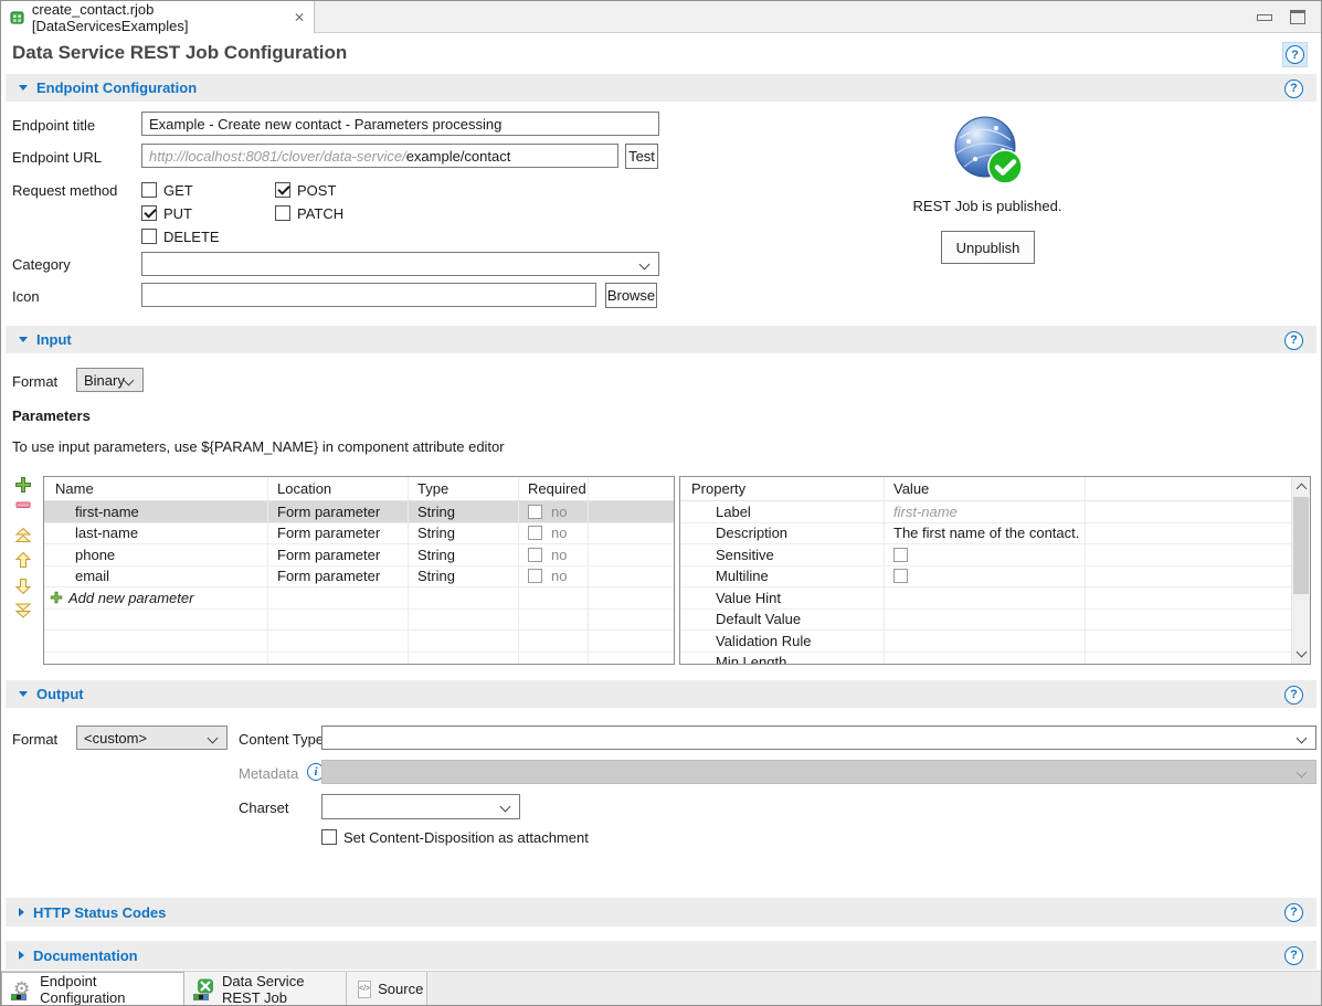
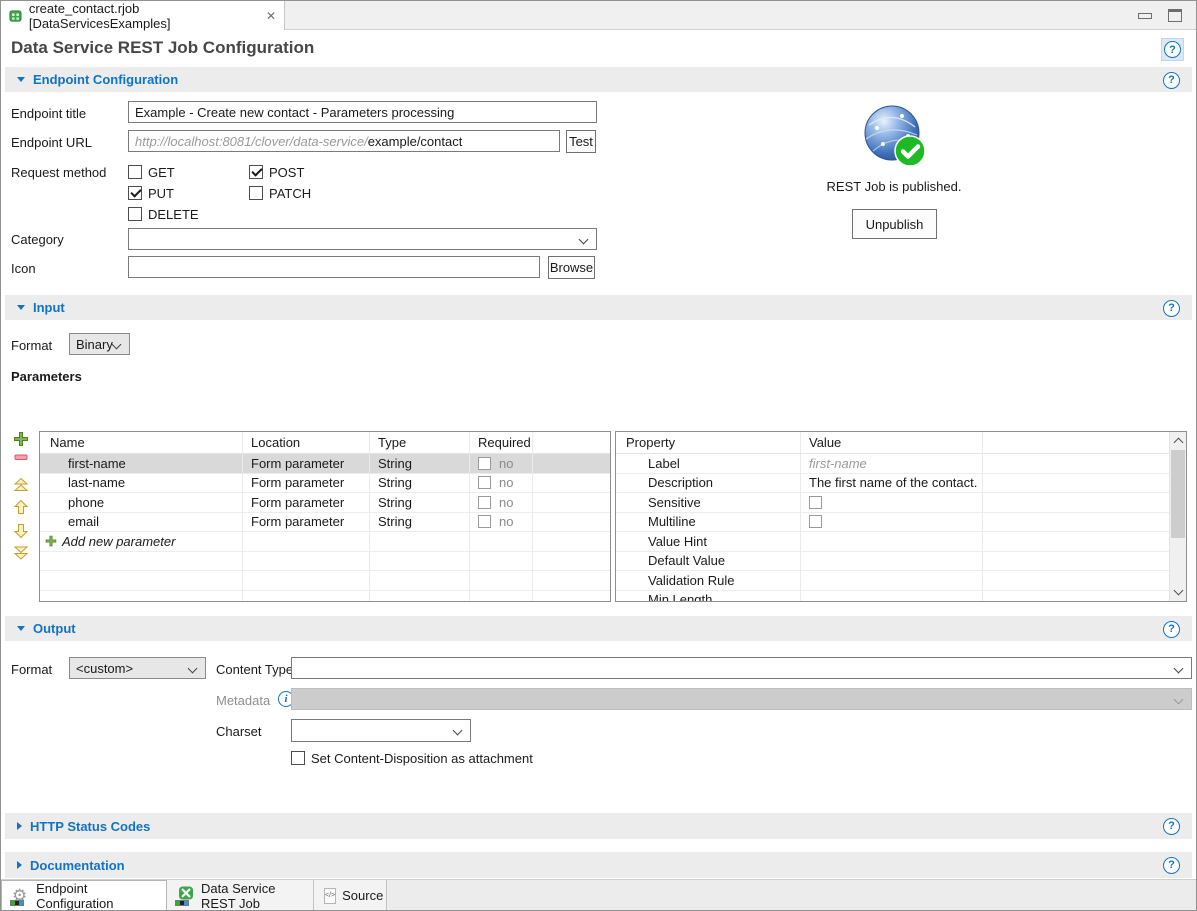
  create_contact.rjob [DataServicesExamples]
  ✕
  Data Service REST Job Configuration
  ?
  Endpoint Configuration
  ?
  Endpoint title
  Example - Create new contact - Parameters processing
  Endpoint URL
  http://localhost:8081/clover/data-service/
  example/contact
  Test
  Request method
  GET
  POST
  PUT
  PATCH
  DELETE
  Category
  Icon
  Browse
  REST Job is published.
  Unpublish
  Input
  ?
  Format
  Binary
  Parameters
- To use input parameters, use ${PARAM_NAME} in component attribute editor
  Name
  Location
  Type
  Required
  first-name
  Form parameter
  String
  no
  last-name
  Form parameter
  String
  no
  phone
  Form parameter
  String
  no
  email
  Form parameter
  String
  no
  Add new parameter
  Property
  Value
  Label
  first-name
  Description
  The first name of the contact.
  Sensitive
  Multiline
  Value Hint
  Default Value
  Validation Rule
  Min Length
  Output
  ?
  Format
  <custom>
  Content Type
  Metadata
  i
  Charset
  Set Content-Disposition as attachment
  HTTP Status Codes
  ?
  Documentation
  ?
  ⚙
  Endpoint Configuration
  Data Service REST Job
  Source
